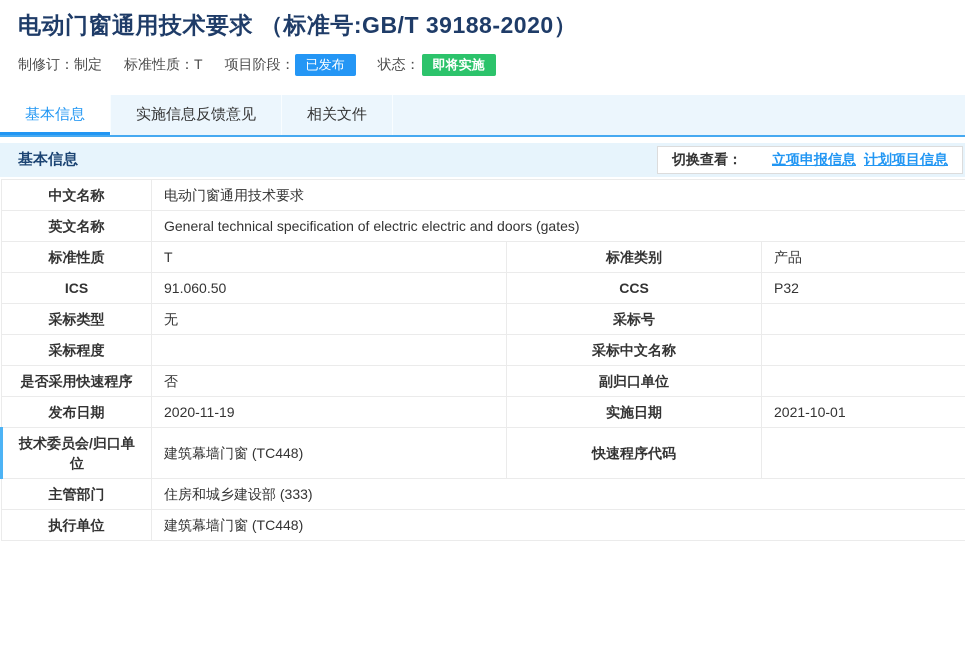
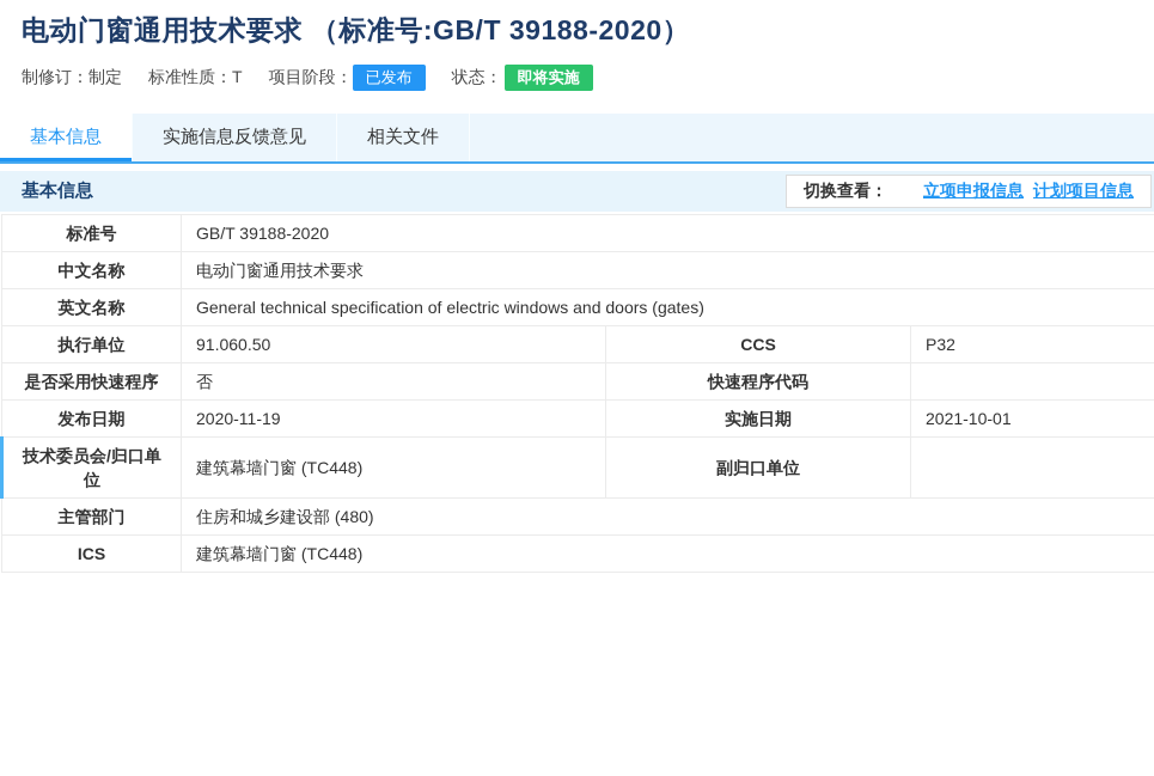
  电动门窗通用技术要求 （标准号:GB/T 39188-2020）
  制修订：制定
  标准性质：T
  项目阶段： 已发布
  状态： 即将实施
  基本信息
  实施信息反馈意见
  相关文件
  基本信息
  切换查看：
  立项申报信息
  计划项目信息
+ 标准号	GB/T 39188-2020
  中文名称	电动门窗通用技术要求
- 英文名称	General technical specification of electric electric and doors (gates)
+ 英文名称	General technical specification of electric windows and doors (gates)
- 标准性质	T	标准类别	产品
- ICS	91.060.50	CCS	P32
+ 执行单位	91.060.50	CCS	P32
- 采标类型	无	采标号
- 采标程度		采标中文名称
- 是否采用快速程序	否	副归口单位
+ 是否采用快速程序	否	快速程序代码
  发布日期	2020-11-19	实施日期	2021-10-01
- 技术委员会/归口单位	建筑幕墙门窗 (TC448)	快速程序代码
+ 技术委员会/归口单位	建筑幕墙门窗 (TC448)	副归口单位
- 主管部门	住房和城乡建设部 (333)
+ 主管部门	住房和城乡建设部 (480)
- 执行单位	建筑幕墙门窗 (TC448)
+ ICS	建筑幕墙门窗 (TC448)
